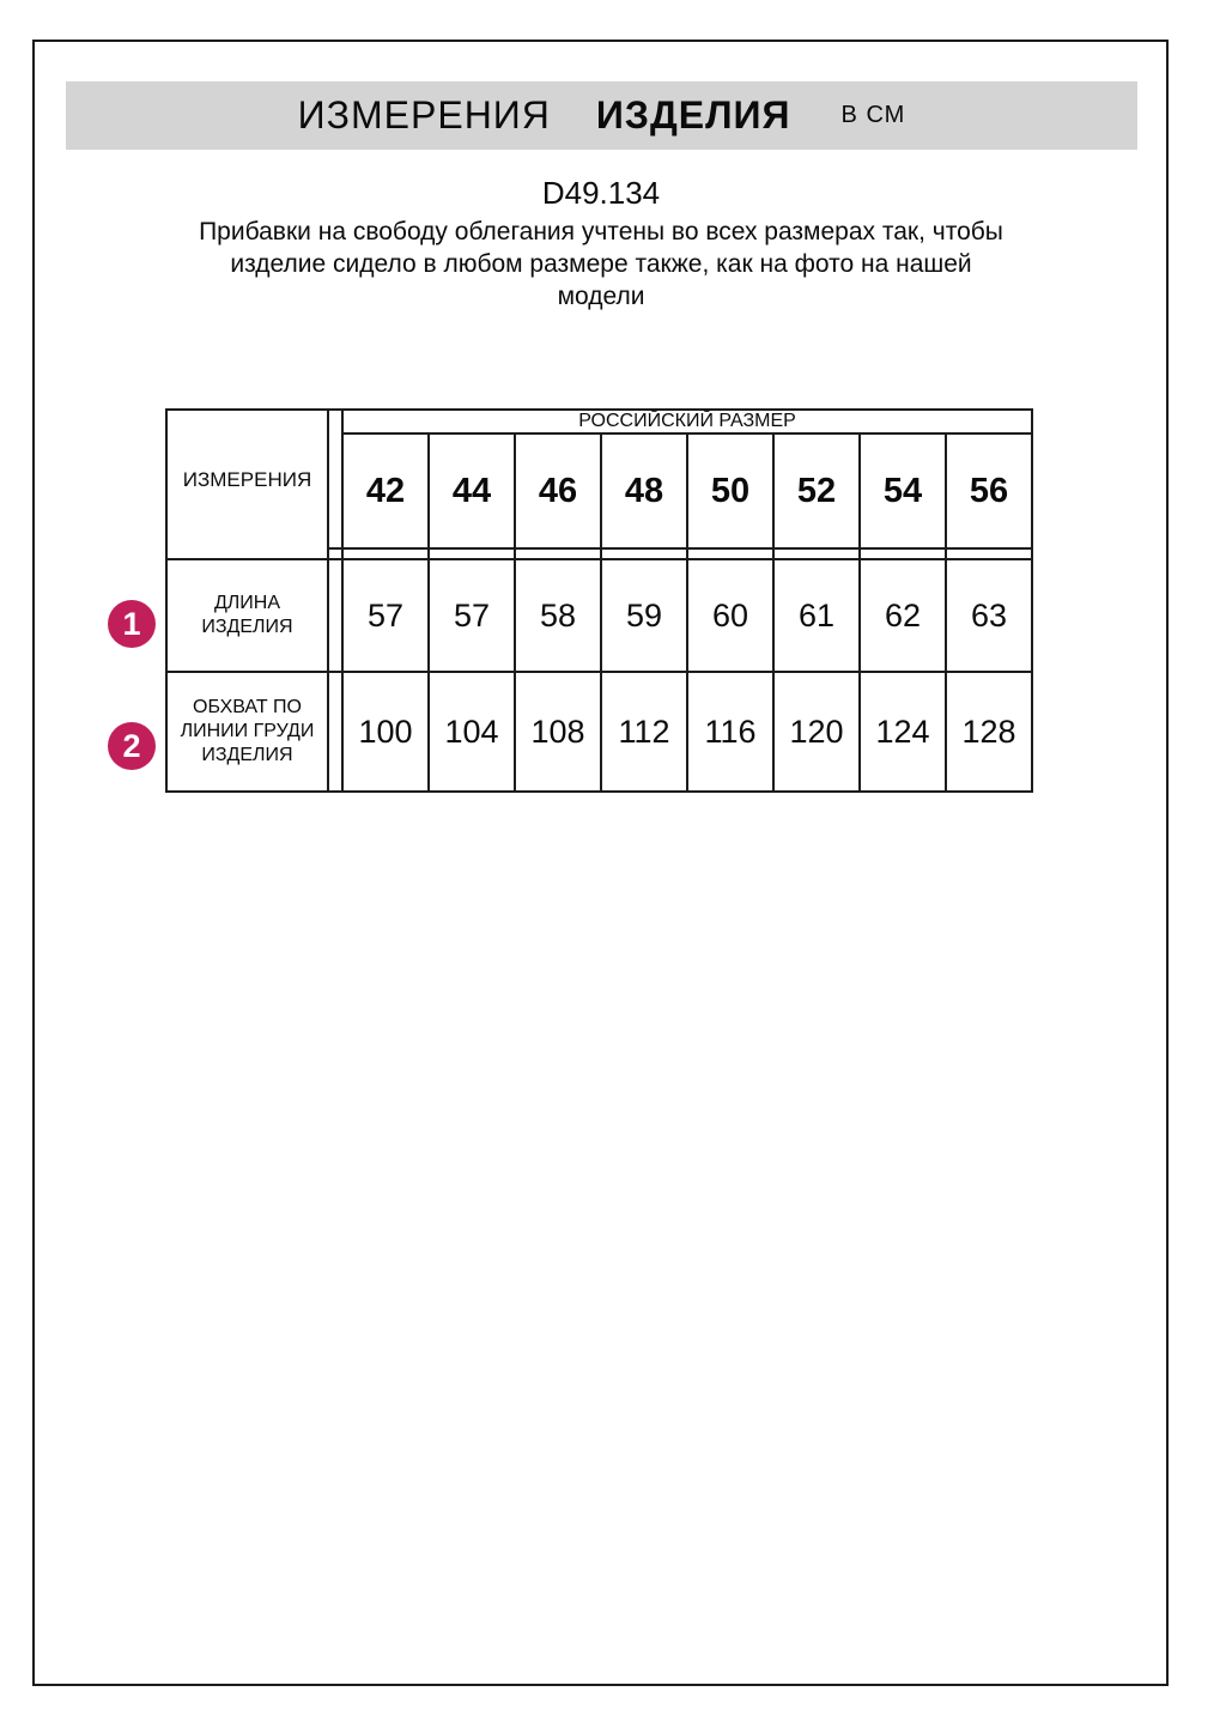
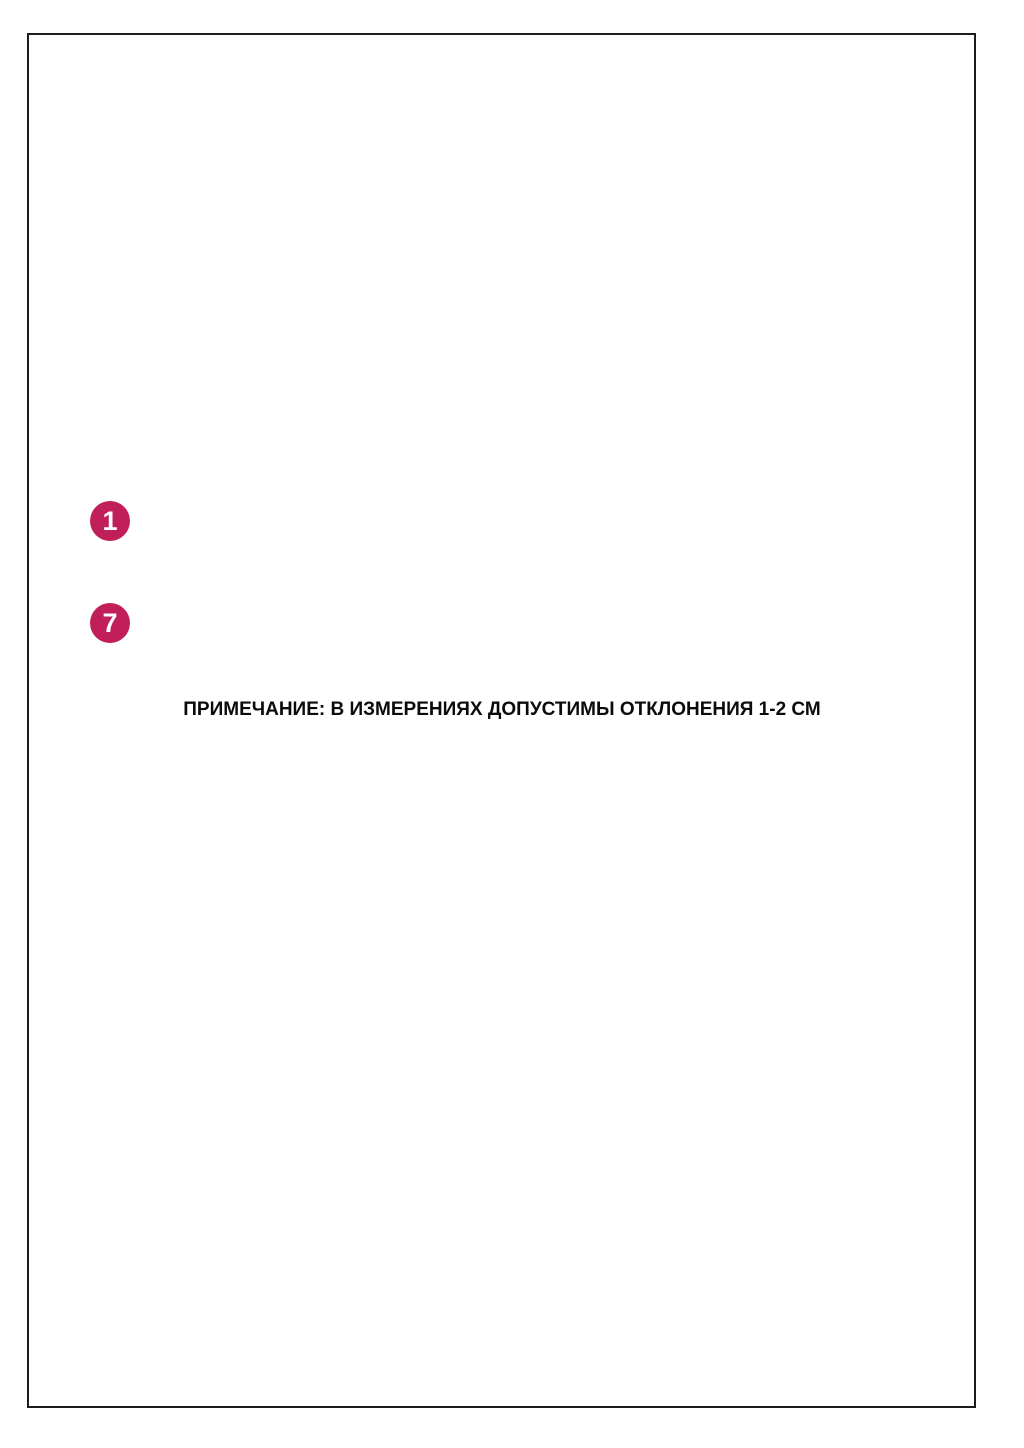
- ИЗМЕРЕНИЯ
- ИЗДЕЛИЯ
- В СМ
- D49.134
- Прибавки на свободу облегания учтены во всех размерах так, чтобы
- изделие сидело в любом размере также, как на фото на нашей
- модели
- ИЗМЕРЕНИЯ		РОССИЙСКИЙ РАЗМЕР
- 42	44	46	48	50	52	54	56
- ДЛИНА ИЗДЕЛИЯ		57	57	58	59	60	61	62	63
- ОБХВАТ ПО ЛИНИИ ГРУДИ ИЗДЕЛИЯ		100	104	108	112	116	120	124	128
  1
- 2
+ 7
+ ПРИМЕЧАНИЕ: В ИЗМЕРЕНИЯХ ДОПУСТИМЫ ОТКЛОНЕНИЯ 1-2 СМ
